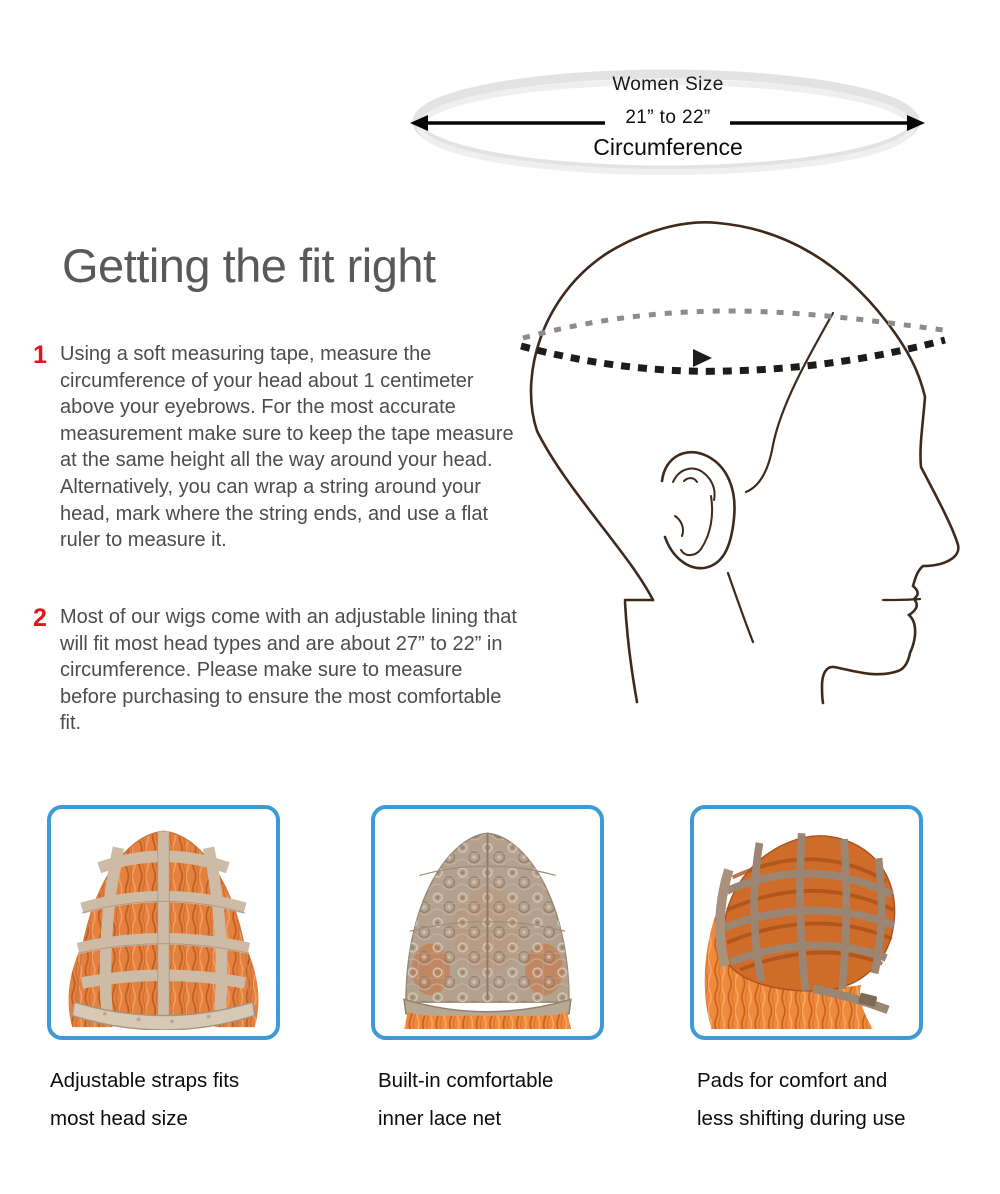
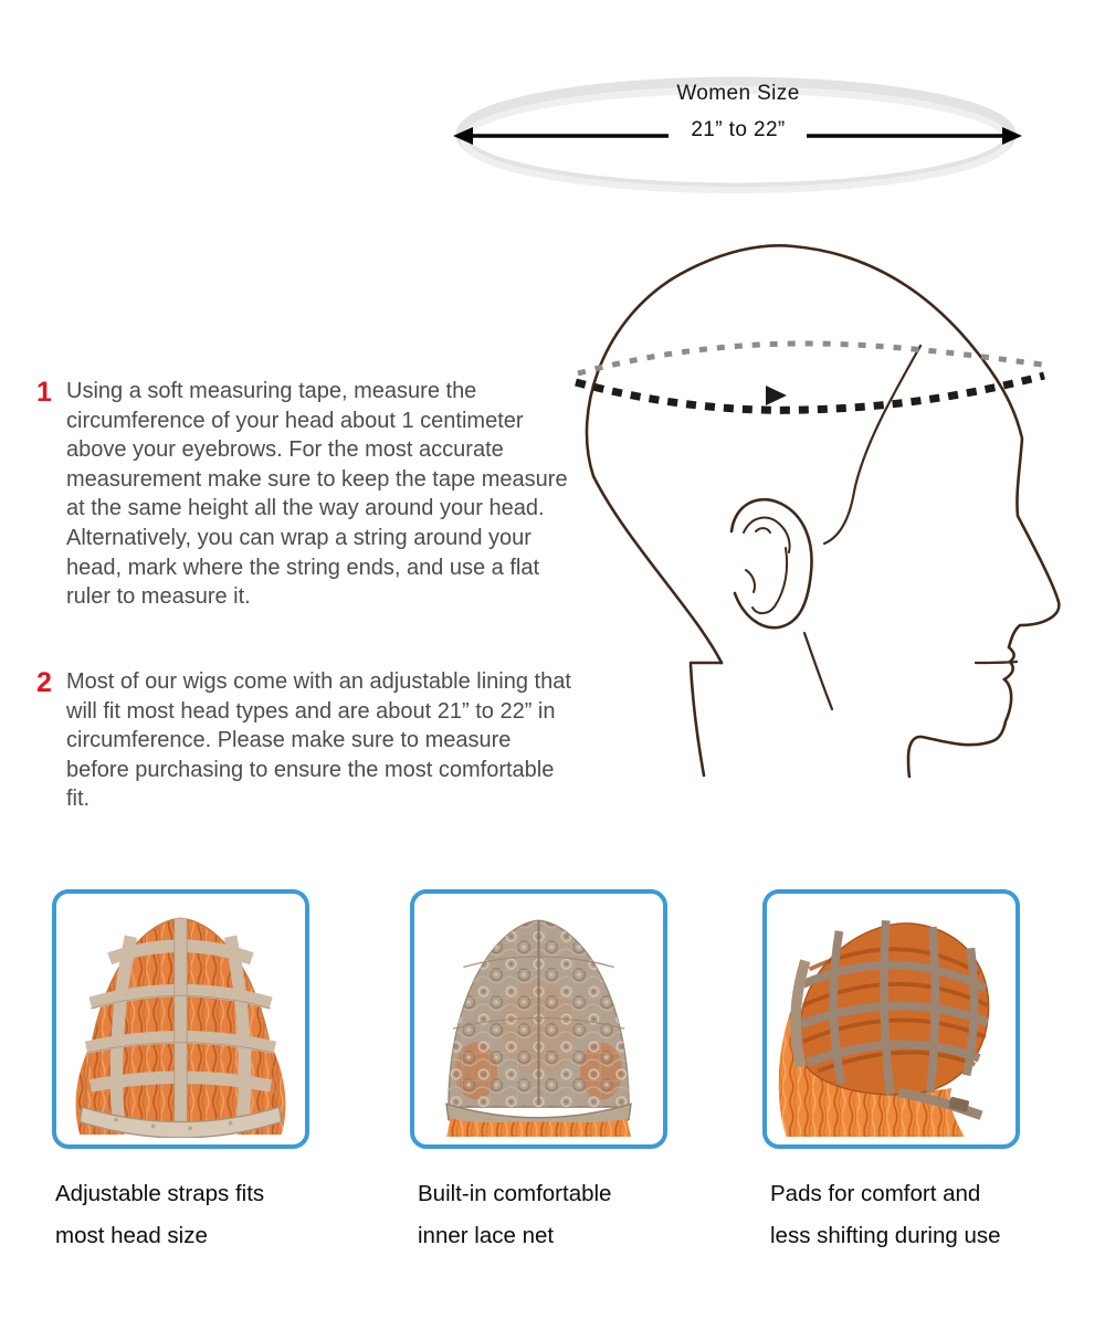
  Women Size
  21” to 22”
- Circumference
- Getting the fit right
  1
  Using a soft measuring tape, measure the circumference of your head about 1 centimeter above your eyebrows. For the most accurate measurement make sure to keep the tape measure at the same height all the way around your head. Alternatively, you can wrap a string around your head, mark where the string ends, and use a flat ruler to measure it.
  2
- Most of our wigs come with an adjustable lining that will fit most head types and are about 27” to 22” in circumference. Please make sure to measure before purchasing to ensure the most comfortable fit.
+ Most of our wigs come with an adjustable lining that will fit most head types and are about 21” to 22” in circumference. Please make sure to measure before purchasing to ensure the most comfortable fit.
  Adjustable straps fits
  most head size
  Built-in comfortable
  inner lace net
  Pads for comfort and
  less shifting during use
